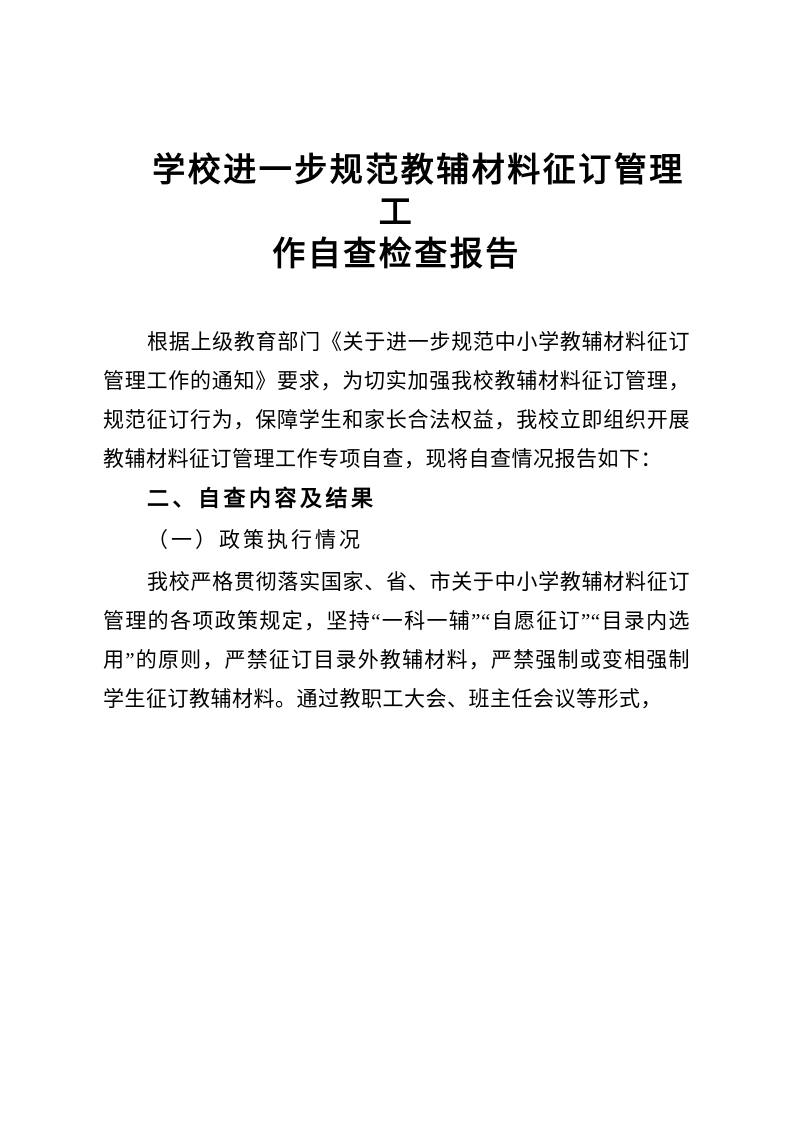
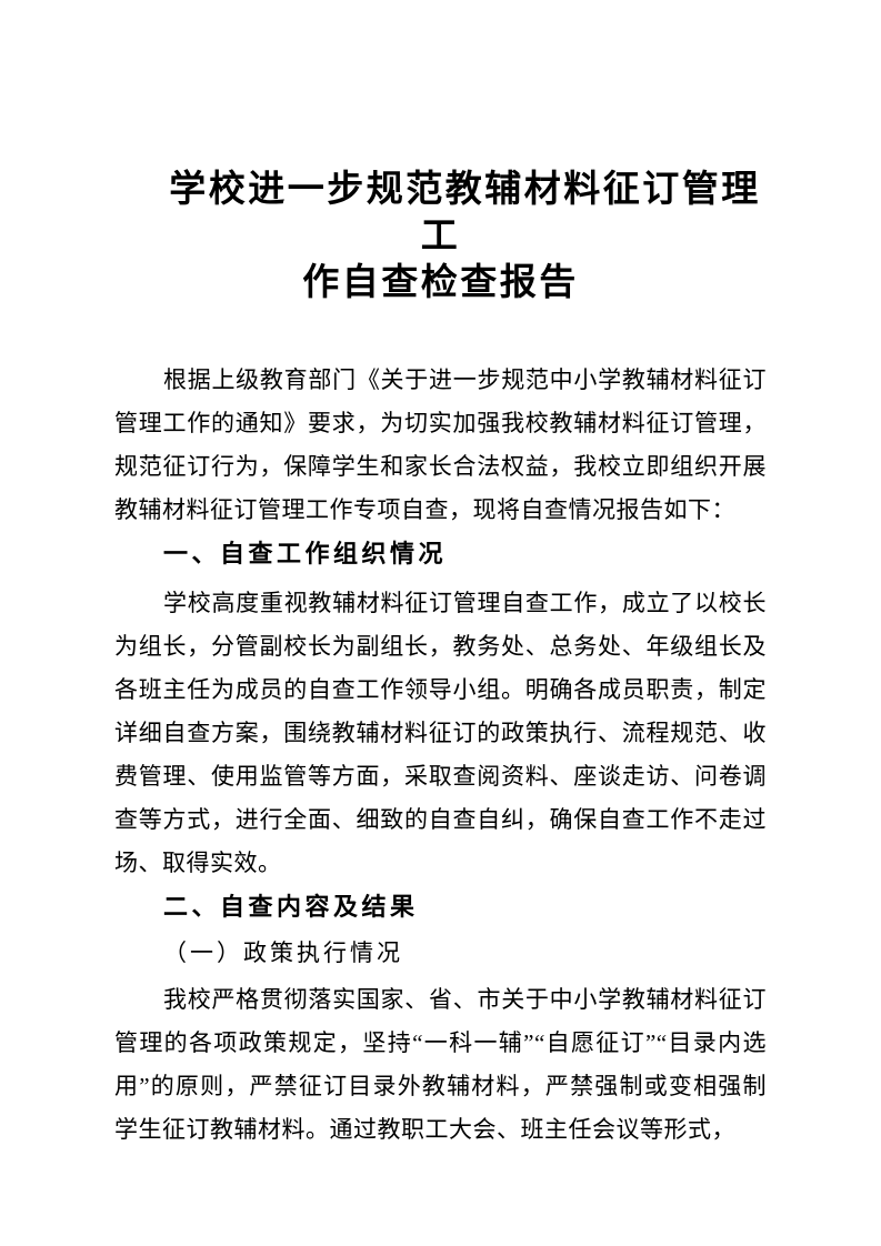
  学校进一步规范教辅材料征订管理工
  作自查检查报告
  根据上级教育部门《关于进一步规范中小学教辅材料征订管理工作的通知》要求，为切实加强我校教辅材料征订管理，规范征订行为，保障学生和家长合法权益，我校立即组织开展教辅材料征订管理工作专项自查，现将自查情况报告如下：
+ 一、自查工作组织情况
+ 学校高度重视教辅材料征订管理自查工作，成立了以校长为组长，分管副校长为副组长，教务处、总务处、年级组长及各班主任为成员的自查工作领导小组。明确各成员职责，制定详细自查方案，围绕教辅材料征订的政策执行、流程规范、收费管理、使用监管等方面，采取查阅资料、座谈走访、问卷调查等方式，进行全面、细致的自查自纠，确保自查工作不走过场、取得实效。
  二、自查内容及结果
  （一）政策执行情况
  我校严格贯彻落实国家、省、市关于中小学教辅材料征订管理的各项政策规定，坚持“一科一辅”“自愿征订”“目录内选用”的原则，严禁征订目录外教辅材料，严禁强制或变相强制学生征订教辅材料。通过教职工大会、班主任会议等形式，
